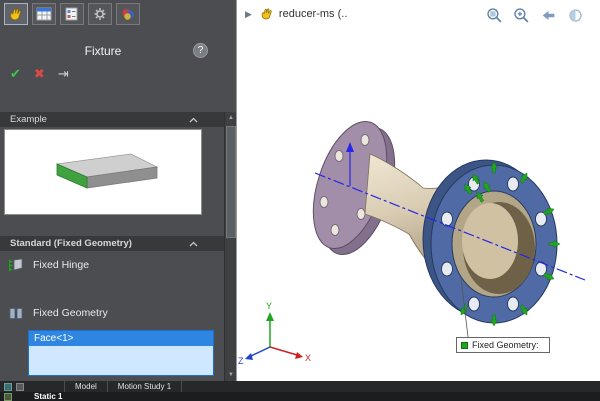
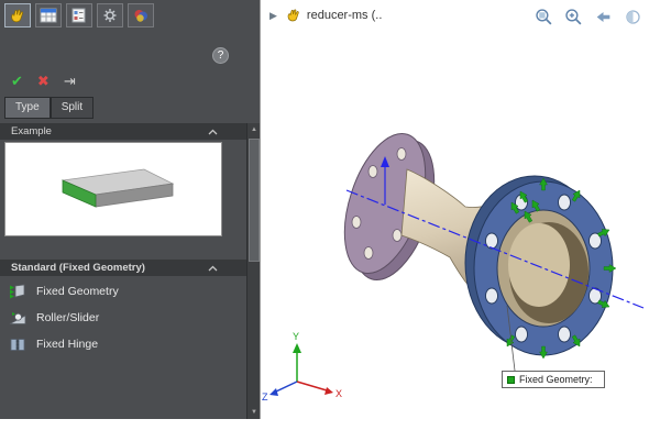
- Fixture
  ?
  ✔
  ✖
  ⇥
+ Type
+ Split
  Example
  Standard (Fixed Geometry)
- Fixed Hinge
+ Fixed Geometry
+ Roller/Slider
- Fixed Geometry
+ Fixed Hinge
- Face<1>
  ▶
  reducer-ms (..
  Y
  X
  Z
  Fixed Geometry:
- Model
- Motion Study 1
- Static 1
